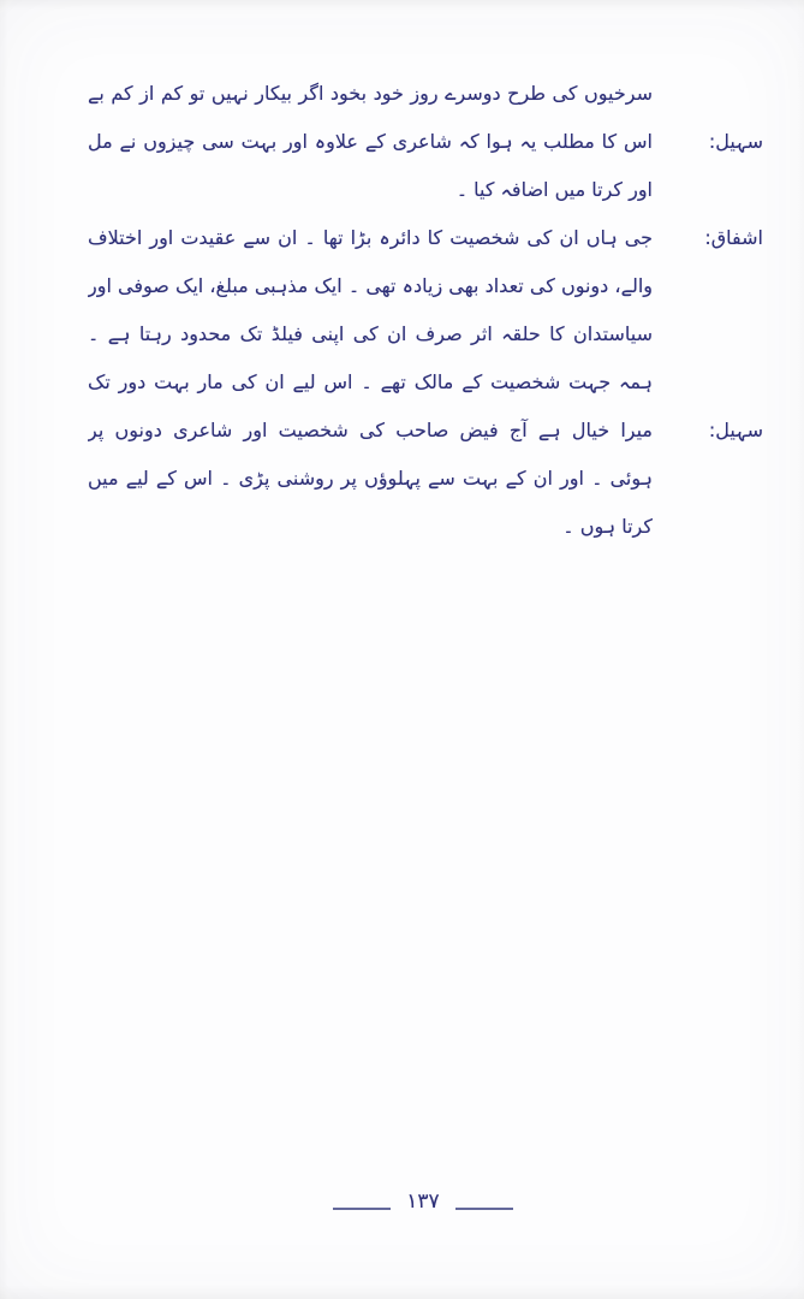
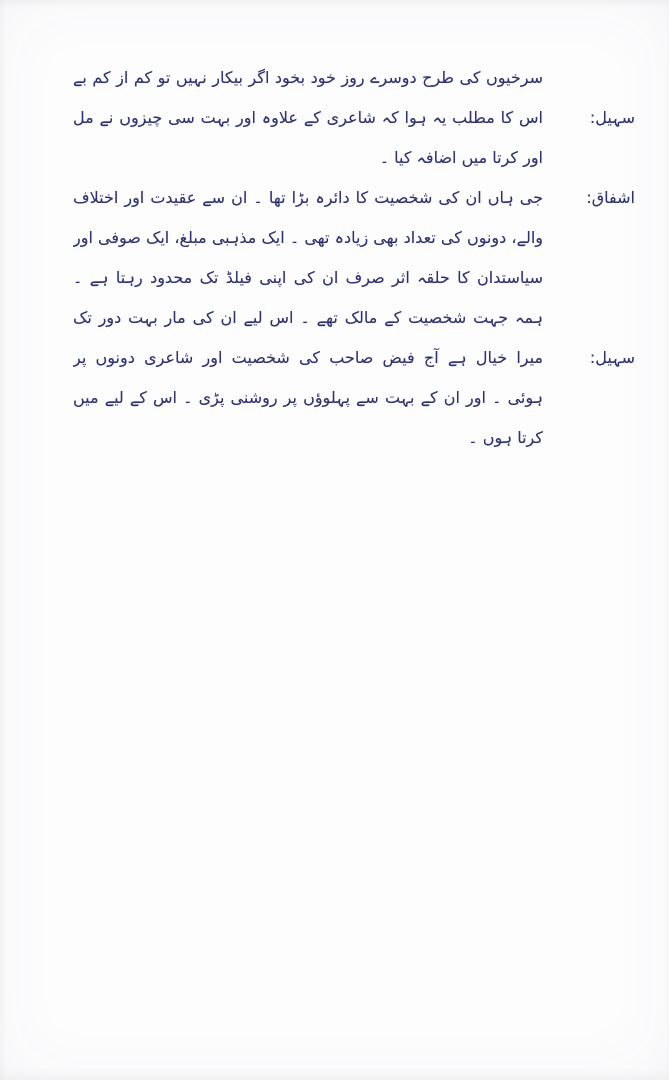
  سرخیوں کی طرح دوسرے روز خود بخود اگر بیکار نہیں تو کم از کم بے
  سہیل:
  اس کا مطلب یہ ہوا کہ شاعری کے علاوہ اور بہت سی چیزوں نے مل
  اور کرتا میں اضافہ کیا ۔
  اشفاق:
  جی ہاں ان کی شخصیت کا دائرہ بڑا تھا ۔ ان سے عقیدت اور اختلاف
  والے، دونوں کی تعداد بھی زیادہ تھی ۔ ایک مذہبی مبلغ، ایک صوفی اور
  سیاستدان کا حلقہ اثر صرف ان کی اپنی فیلڈ تک محدود رہتا ہے ۔
  ہمہ جہت شخصیت کے مالک تھے ۔ اس لیے ان کی مار بہت دور تک
  سہیل:
  میرا خیال ہے آج فیض صاحب کی شخصیت اور شاعری دونوں پر
  ہوئی ۔ اور ان کے بہت سے پہلوؤں پر روشنی پڑی ۔ اس کے لیے میں
  کرتا ہوں ۔
- ۱۳۷
